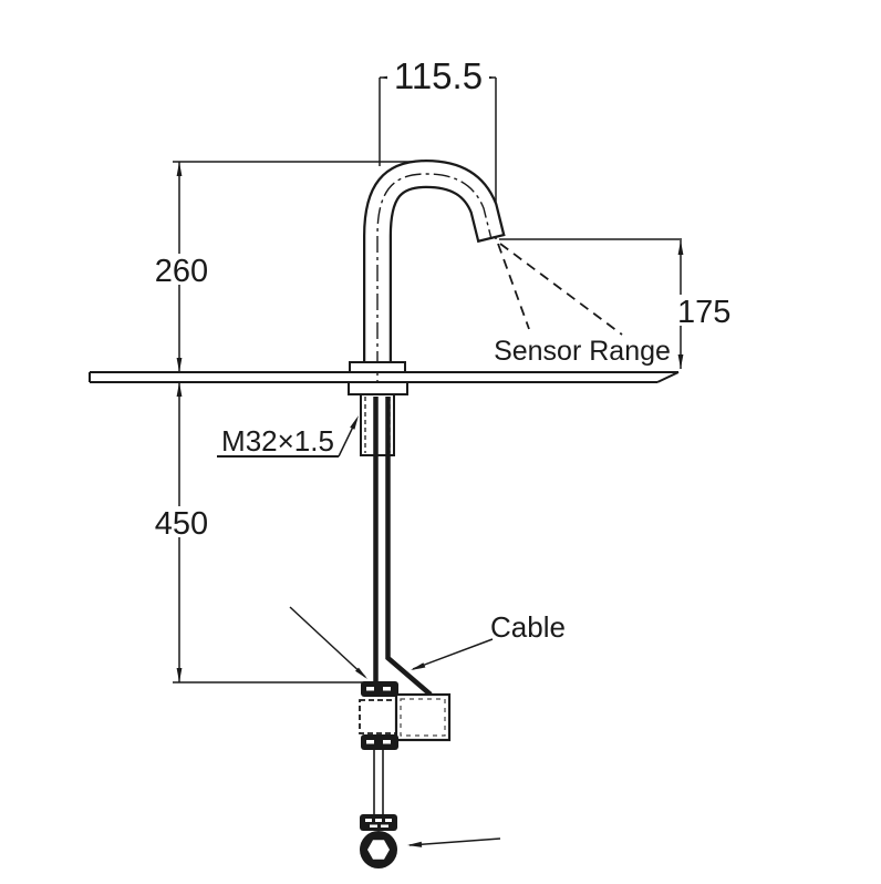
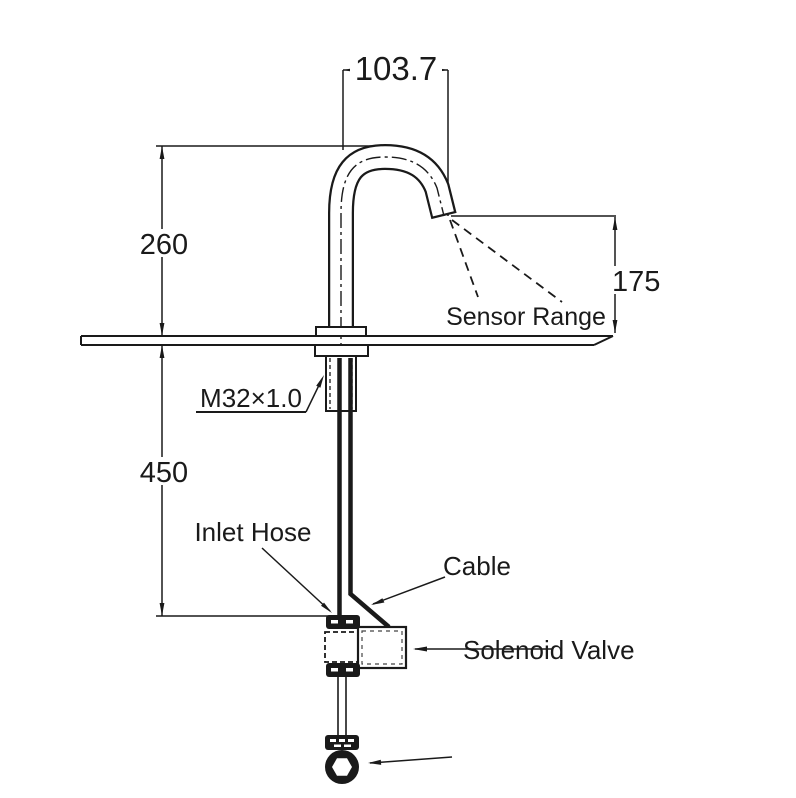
  260
- 115.5
+ 103.7
  450
  175
  Sensor Range
- M32×1.5
+ M32×1.0
+ Inlet Hose
  Cable
+ Solenoid Valve
